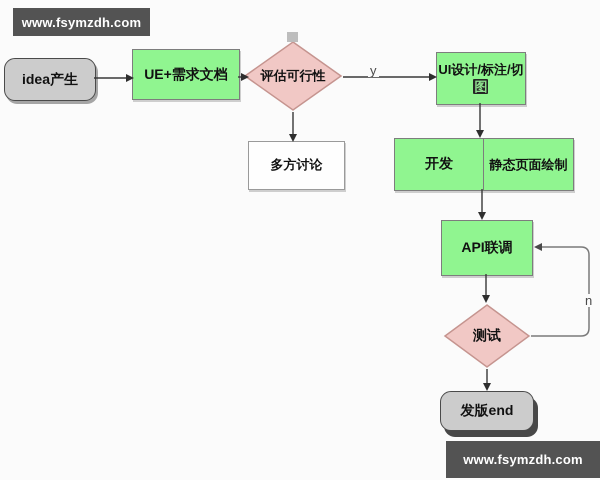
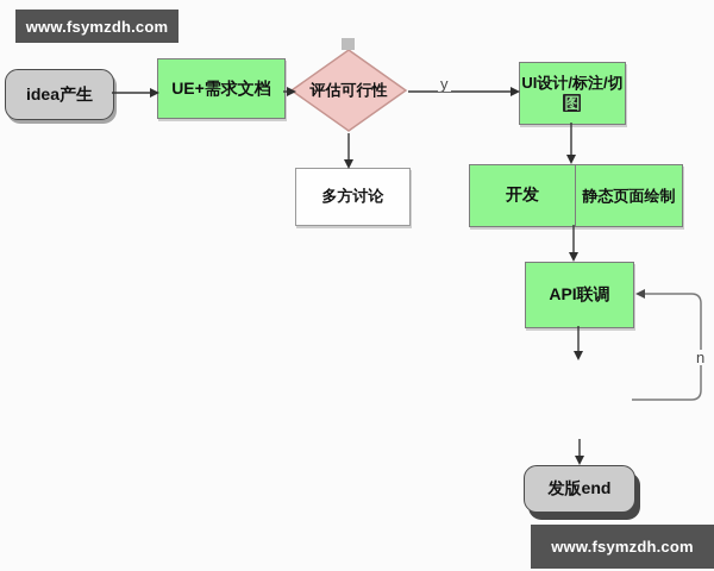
  www.fsymzdh.com
  www.fsymzdh.com
  idea产生
  UE+需求文档
  评估可行性
  多方讨论
  UI设计/标注/切
  图
  开发
  静态页面绘制
  API联调
- 测试
  发版end
  y
  n
